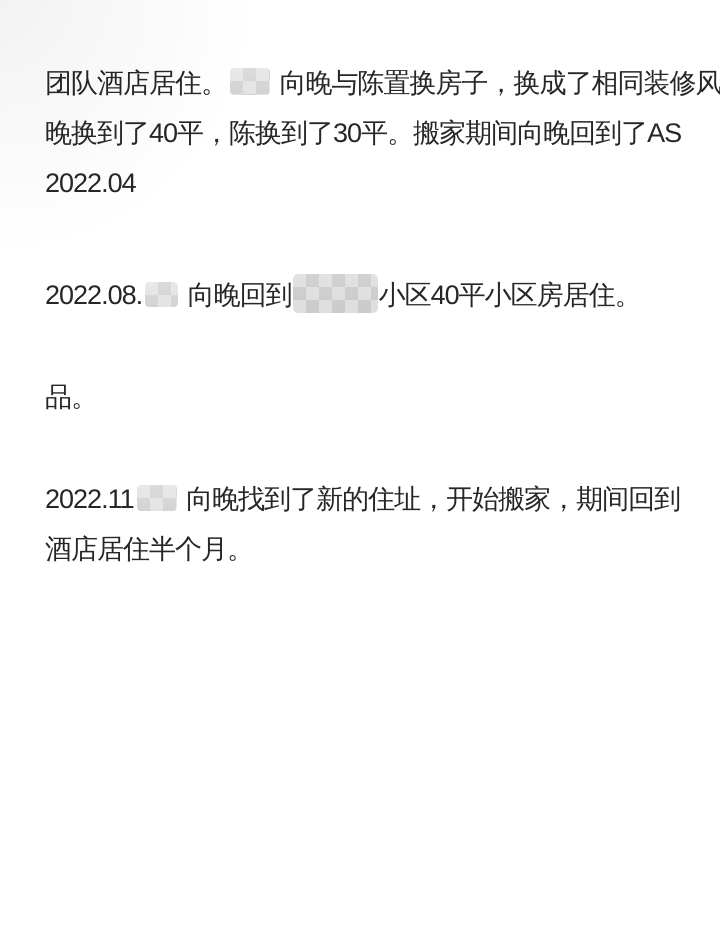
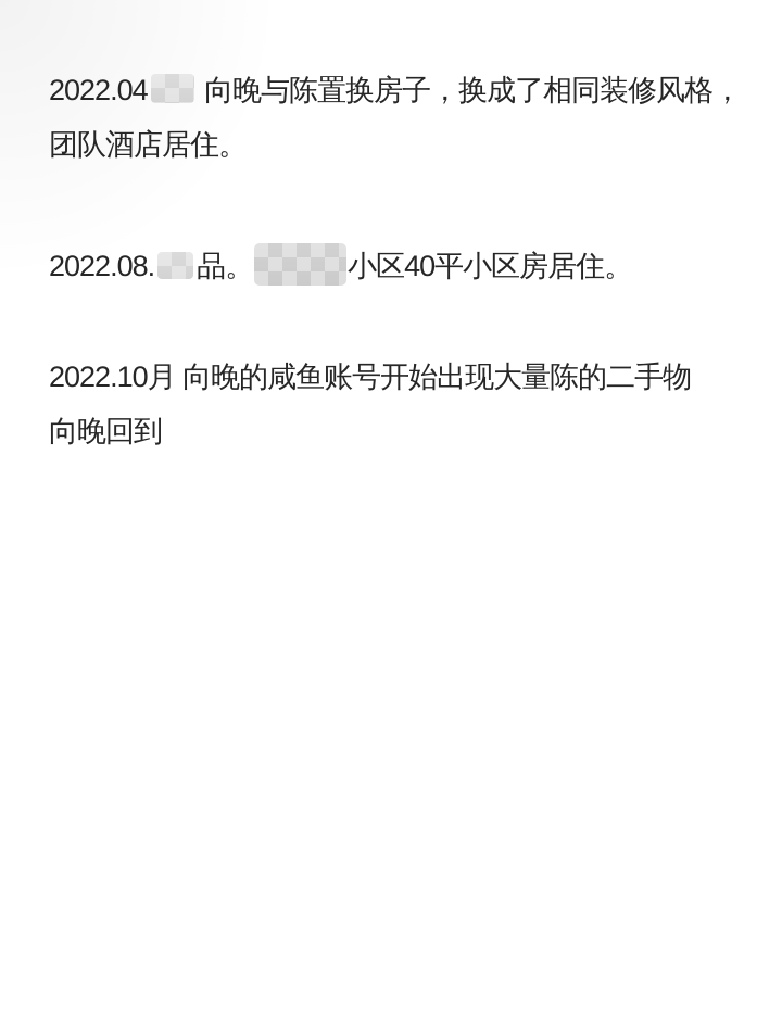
- 团队酒店居住。 向晚与陈置换房子，换成了相同装修风
+ 2022.04 向晚与陈置换房子，换成了相同装修风格，
- 晚换到了40平，陈换到了30平。搬家期间向晚回到了AS
- 2022.04
+ 团队酒店居住。
- 2022.08. 向晚回到 小区40平小区房居住。
+ 2022.08. 品。 小区40平小区房居住。
+ 2022.10月 向晚的咸鱼账号开始出现大量陈的二手物
- 品。
+ 向晚回到
- 2022.11 向晚找到了新的住址，开始搬家，期间回到
- 酒店居住半个月。
